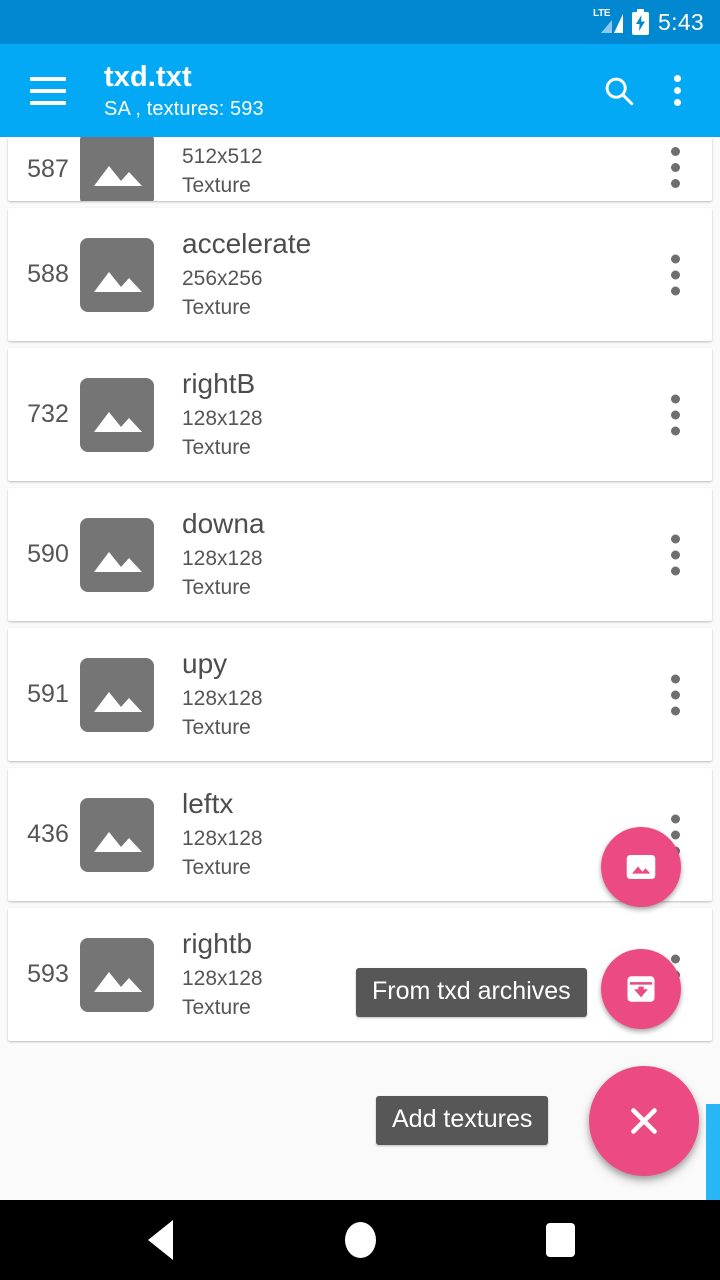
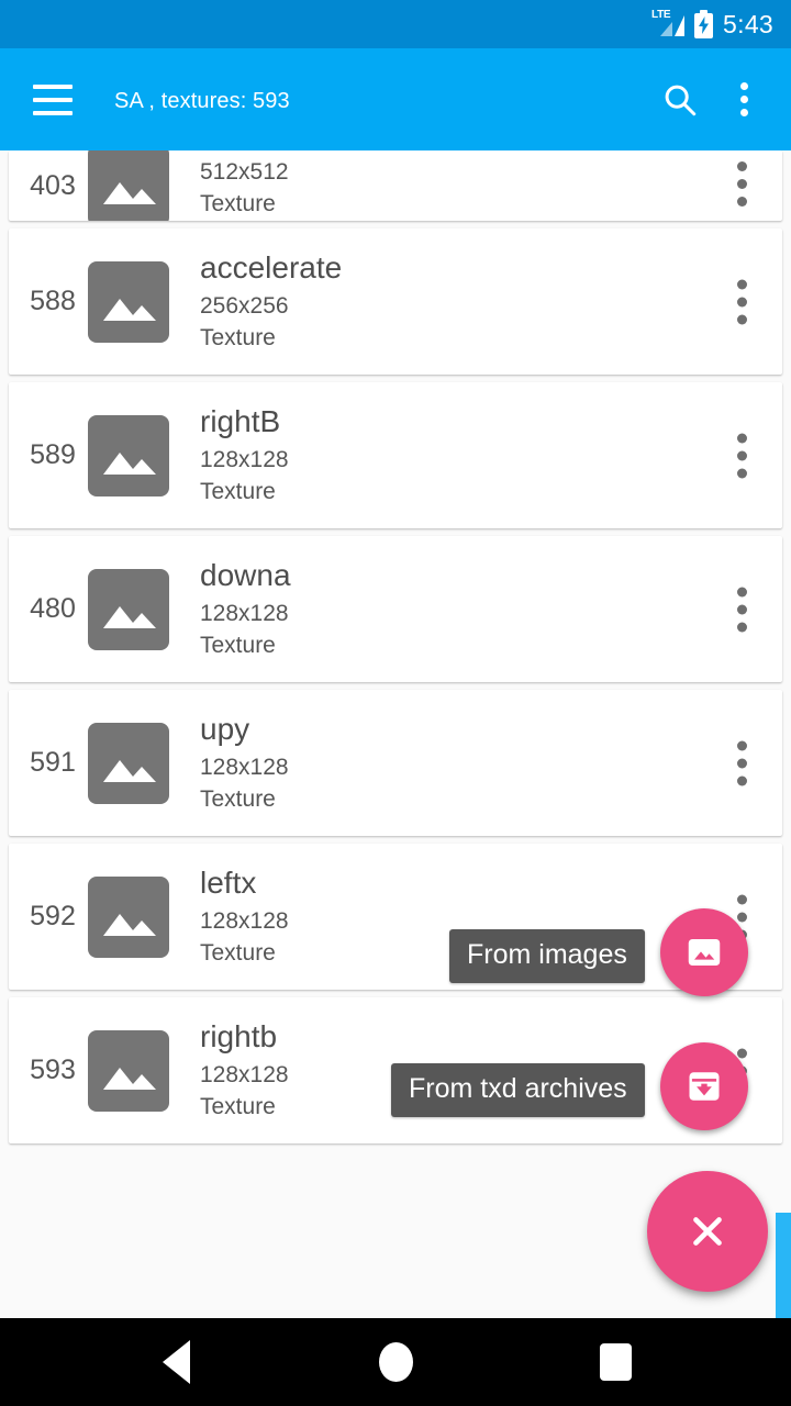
  LTE
  5:43
- txd.txt
  SA , textures: 593
- 587
+ 403
  512x512
  Texture
  588
  accelerate
  256x256
  Texture
- 732
+ 589
  rightB
  128x128
  Texture
- 590
+ 480
  downa
  128x128
  Texture
  591
  upy
  128x128
  Texture
- 436
+ 592
  leftx
  128x128
  Texture
  593
  rightb
  128x128
  Texture
+ From images
  From txd archives
- Add textures
